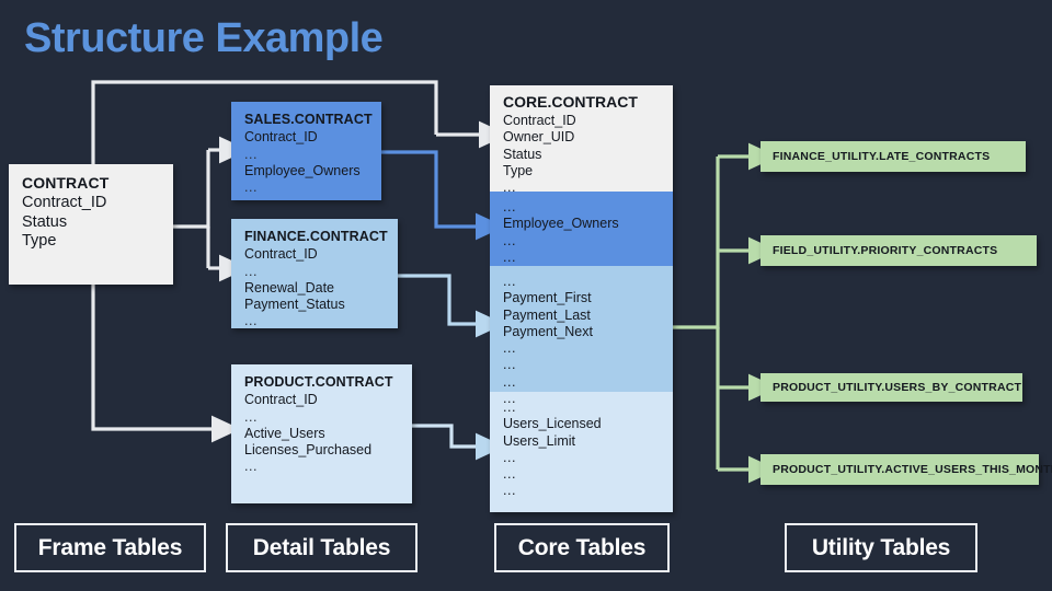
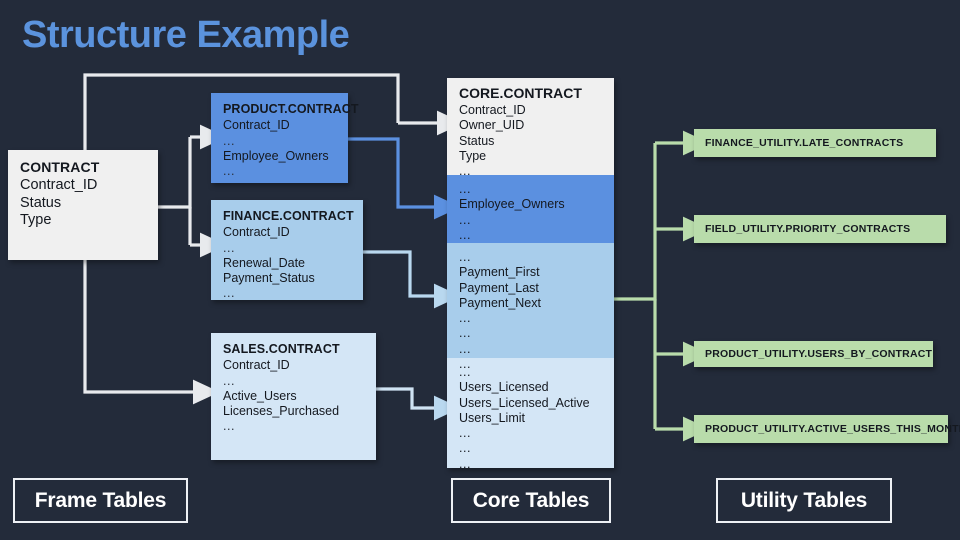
  Structure Example
  CONTRACT
  Contract_ID
  Status
  Type
- SALES.CONTRACT
+ PRODUCT.CONTRACT
  Contract_ID
  ...
  Employee_Owners
  ...
  FINANCE.CONTRACT
  Contract_ID
  ...
  Renewal_Date
  Payment_Status
  ...
- PRODUCT.CONTRACT
+ SALES.CONTRACT
  Contract_ID
  ...
  Active_Users
  Licenses_Purchased
  ...
  CORE.CONTRACT
  Contract_ID
  Owner_UID
  Status
  Type
  ...
  ...
  Employee_Owners
  ...
  ...
  ...
  Payment_First
  Payment_Last
  Payment_Next
  ...
  ...
  ...
  ...
  ...
  Users_Licensed
+ Users_Licensed_Active
  Users_Limit
  ...
  ...
  ...
  FINANCE_UTILITY.LATE_CONTRACTS
  FIELD_UTILITY.PRIORITY_CONTRACTS
  PRODUCT_UTILITY.USERS_BY_CONTRACT
  PRODUCT_UTILITY.ACTIVE_USERS_THIS_MONT
  Frame Tables
- Detail Tables
  Core Tables
  Utility Tables
